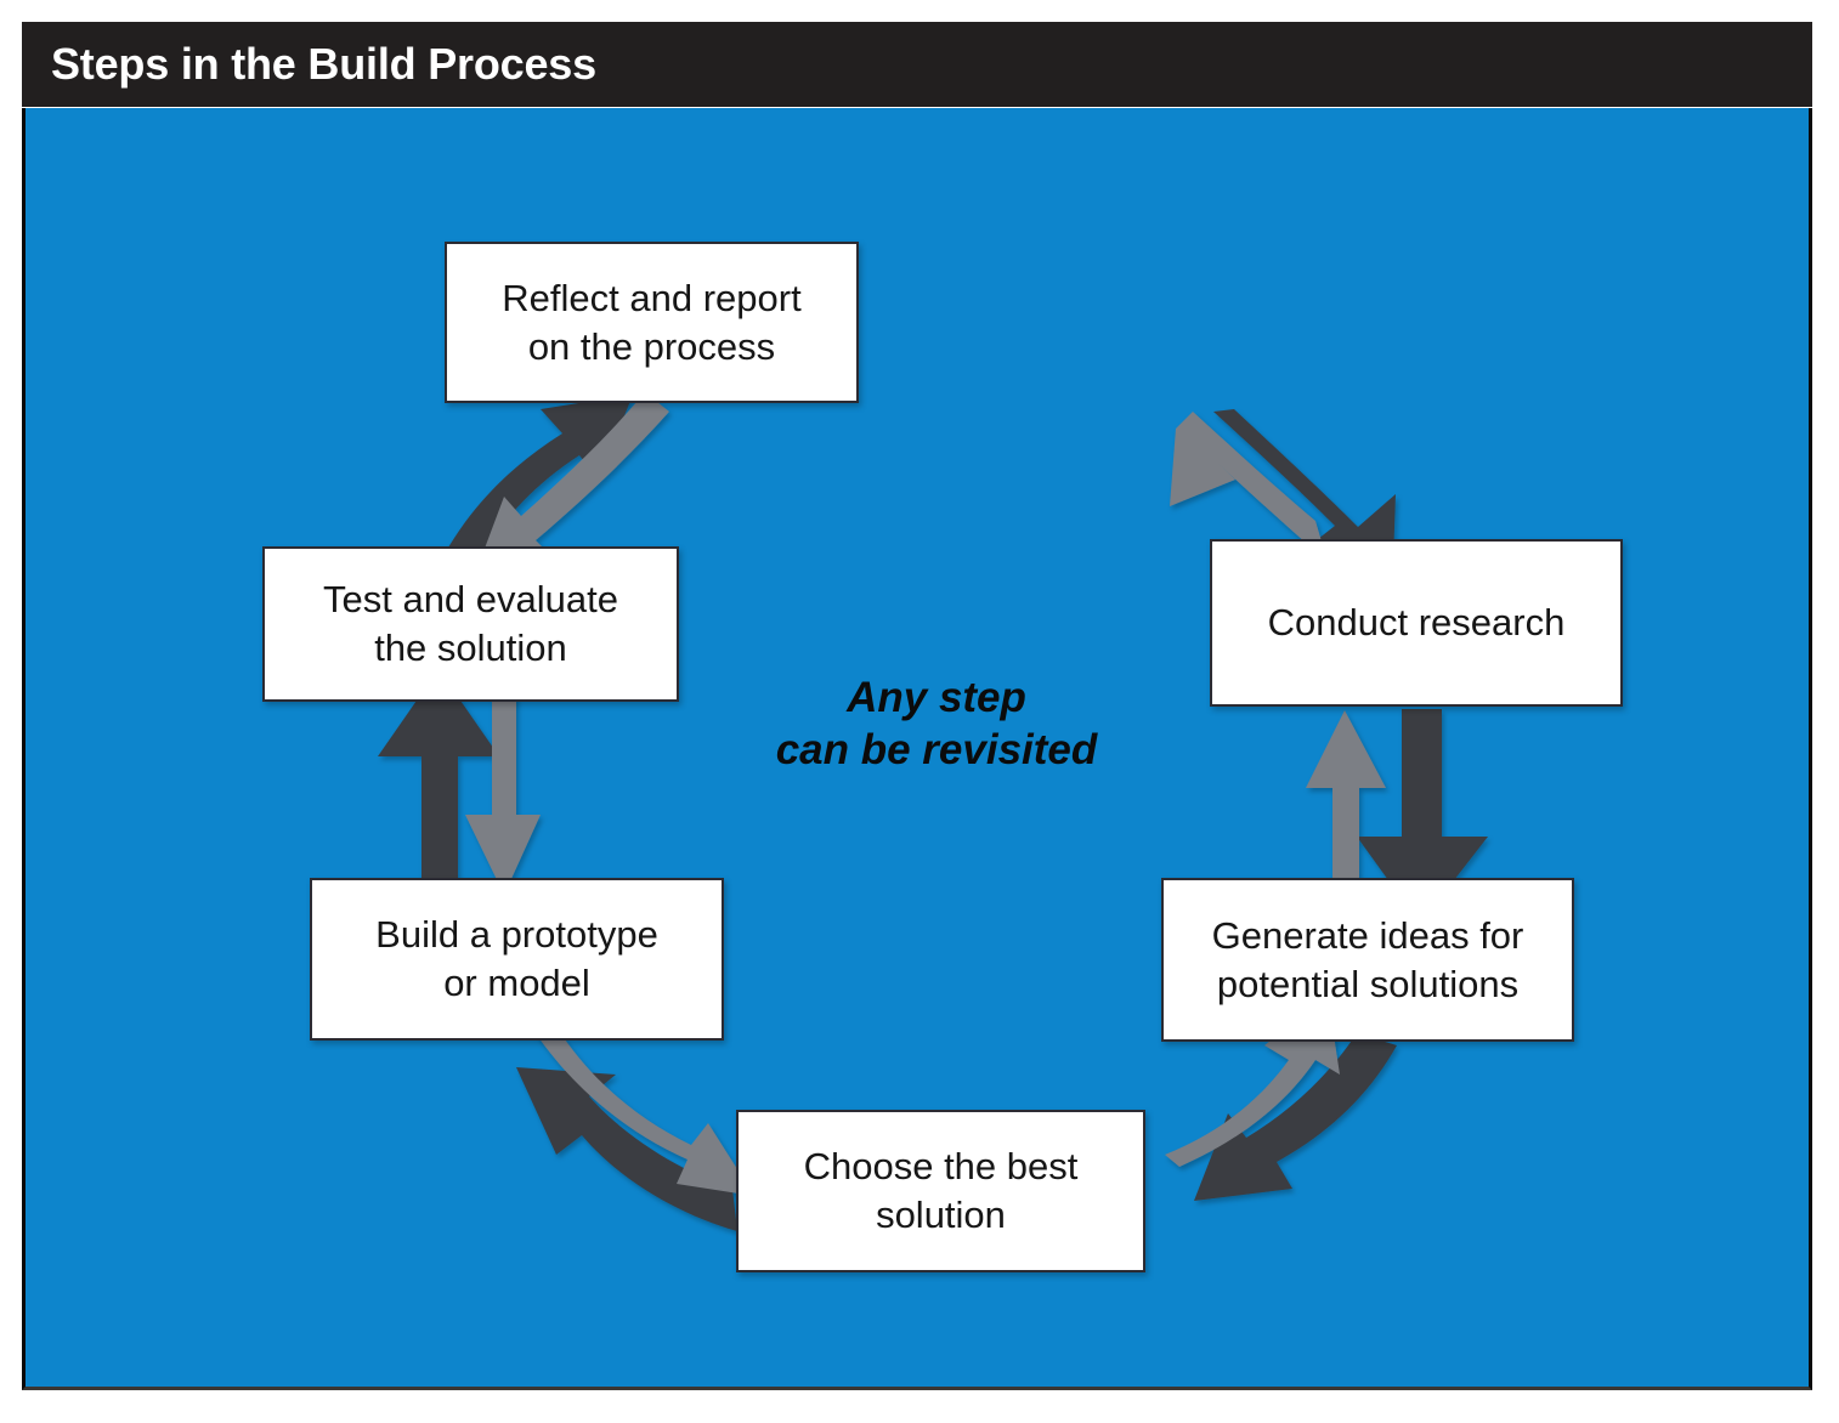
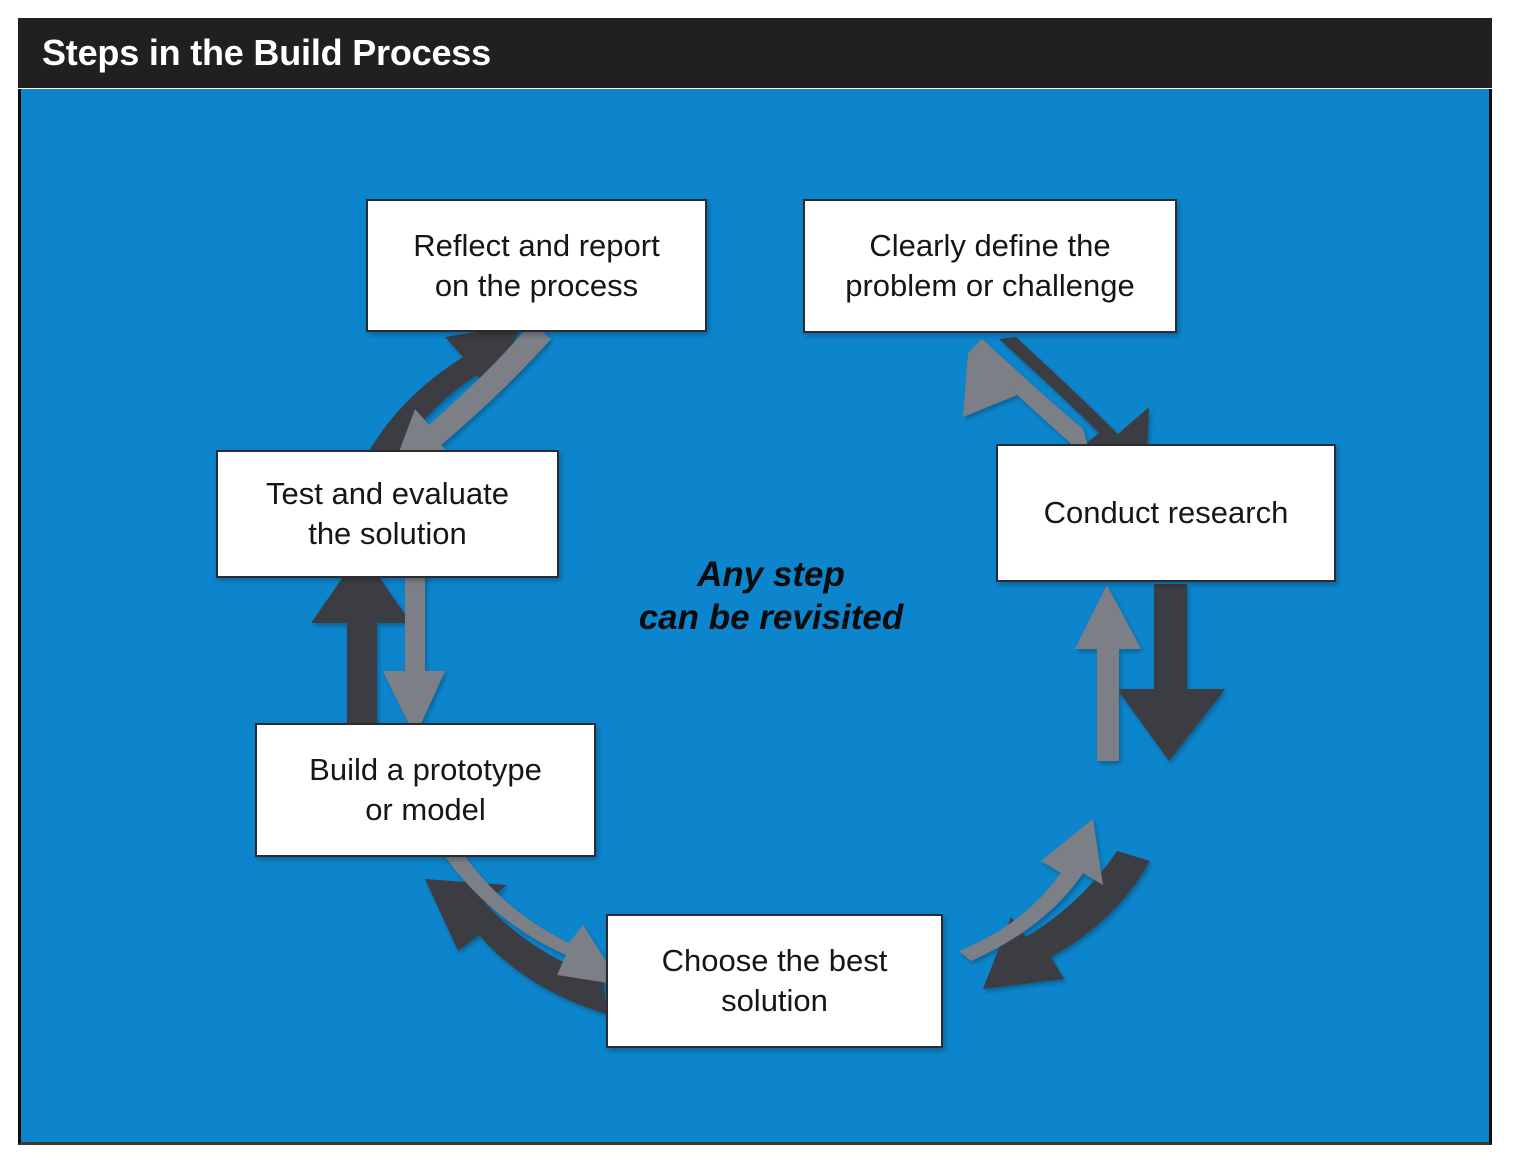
  Steps in the Build Process
  Reflect and report
  on the process
+ Clearly define the
+ problem or challenge
  Conduct research
- Generate ideas for
- potential solutions
  Choose the best
  solution
  Build a prototype
  or model
  Test and evaluate
  the solution
  Any step
  can be revisited
